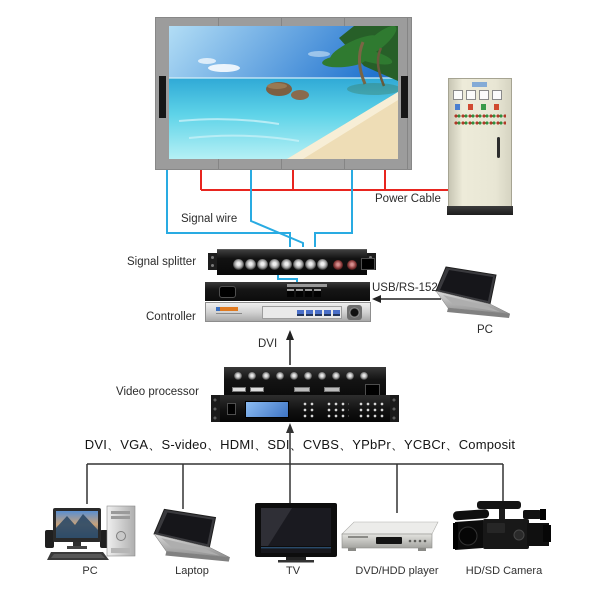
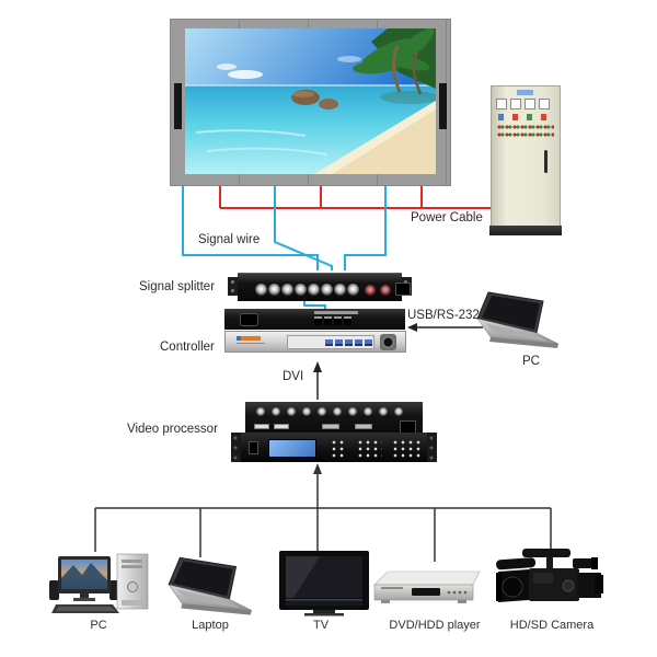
  Signal wire
  Power Cable
  Signal splitter
  Controller
- USB/RS-152
+ USB/RS-232
  PC
  DVI
  Video processor
- DVI、VGA、S-video、HDMI、SDI、CVBS、YPbPr、YCBCr、Composit
  PC
  Laptop
  TV
  DVD/HDD player
  HD/SD Camera
